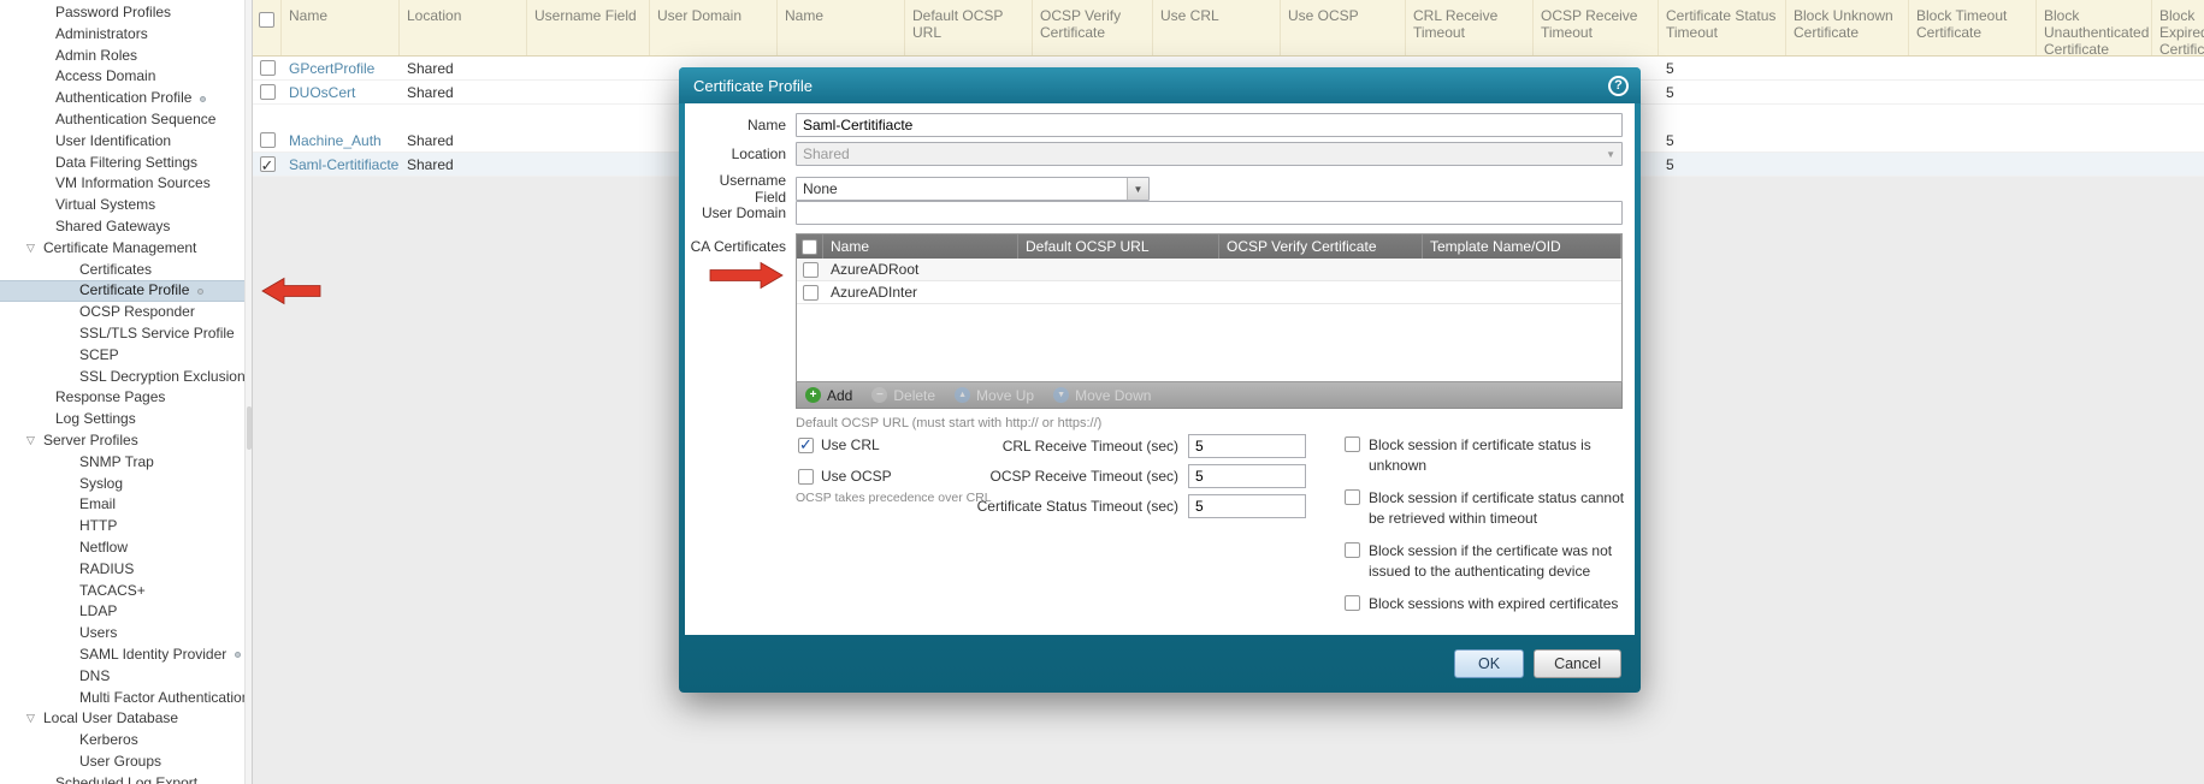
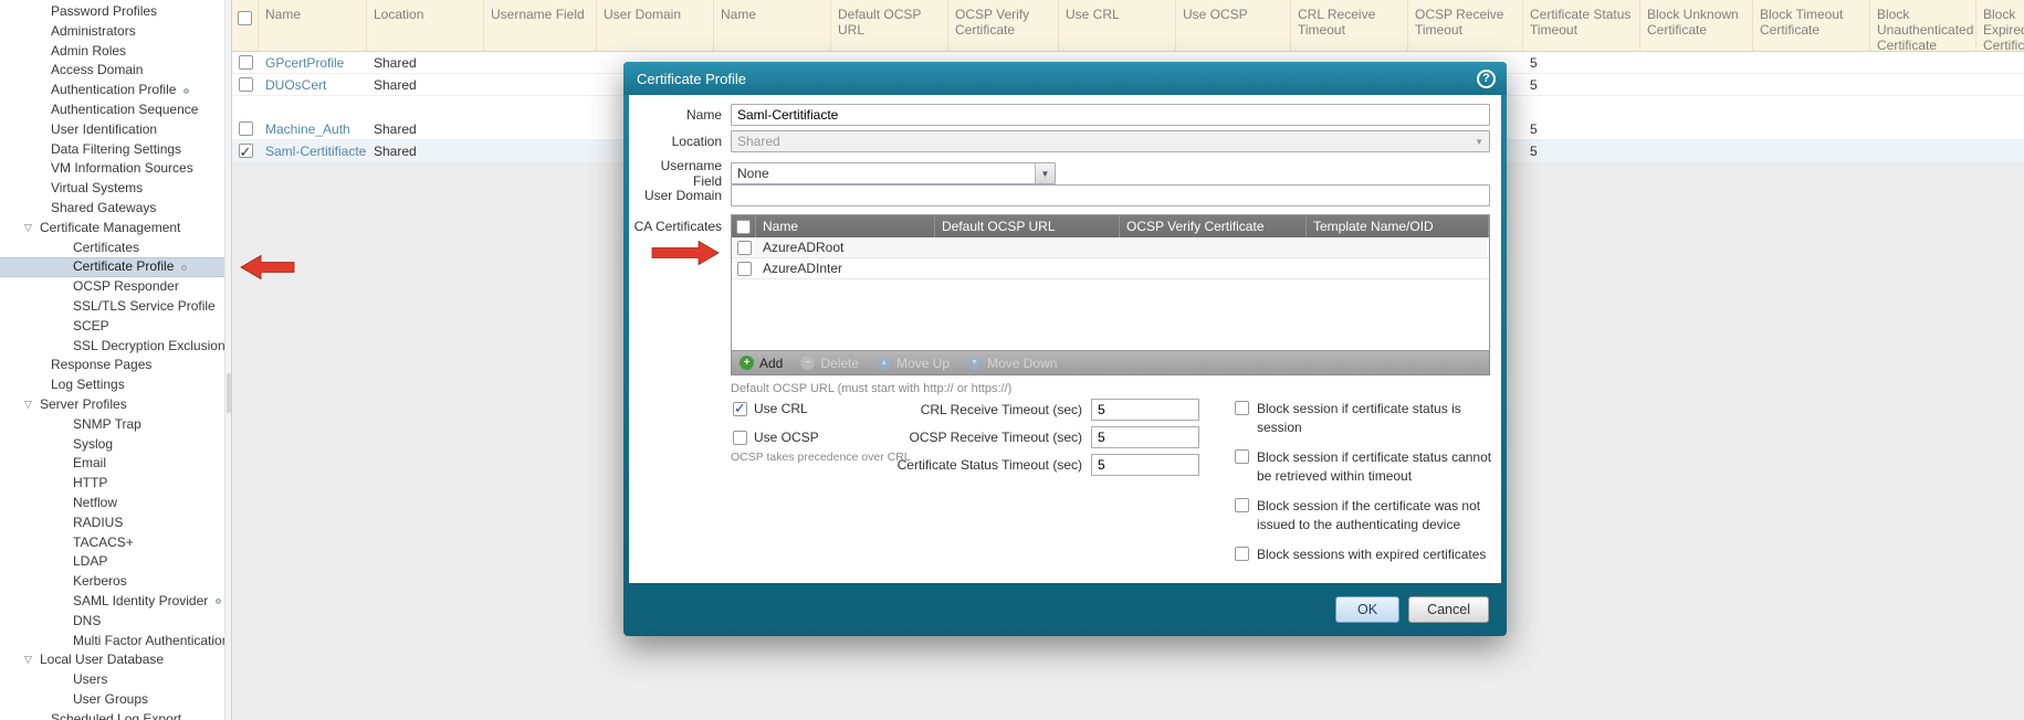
  Name
  Location
  Username Field
  User Domain
  Name
  Default OCSP URL
  OCSP Verify Certificate
  Use CRL
  Use OCSP
  CRL Receive Timeout
  OCSP Receive Timeout
  Certificate Status Timeout
  Block Unknown Certificate
  Block Timeout Certificate
  Block Unauthenticated Certificate
  Block Expire Certific
  GPcertProfile
  Shared
  5
  DUOsCert
  Shared
  5
  Machine_Auth
  Shared
  5
  Saml-Certitifiacte
  Shared
  5
  Password Profiles
  Administrators
  Admin Roles
  Access Domain
  Authentication Profile
  Authentication Sequence
  User Identification
  Data Filtering Settings
  VM Information Sources
  Virtual Systems
  Shared Gateways
  ▽
  Certificate Management
  Certificates
  Certificate Profile
  OCSP Responder
  SSL/TLS Service Profile
  SCEP
  SSL Decryption Exclusion
  Response Pages
  Log Settings
  ▽
  Server Profiles
  SNMP Trap
  Syslog
  Email
  HTTP
  Netflow
  RADIUS
  TACACS+
  LDAP
- Users
+ Kerberos
  SAML Identity Provider
  DNS
  Multi Factor Authenticatio
  ▽
  Local User Database
- Kerberos
+ Users
  User Groups
  Scheduled Log Export
  Certificate Profile
  ?
  Name
  Saml-Certitifiacte
  Location
  Shared
  ▼
  Username Field
  None
  ▼
  User Domain
  CA Certificates
  Name
  Default OCSP URL
  OCSP Verify Certificate
  Template Name/OID
  AzureADRoot
  AzureADInter
  +
  Add
  −
  Delete
  Move Up
  Move Down
  Default OCSP URL (must start with http:// or https://)
  Use CRL
  Use OCSP
  OCSP takes precedence over CRL
  CRL Receive Timeout (sec)
  5
  OCSP Receive Timeout (sec)
  5
  Certificate Status Timeout (sec)
  5
- Block session if certificate status is unknown
+ Block session if certificate status is session
  Block session if certificate status cannot be retrieved within timeout
  Block session if the certificate was not issued to the authenticating device
  Block sessions with expired certificates
  OK
  Cancel
